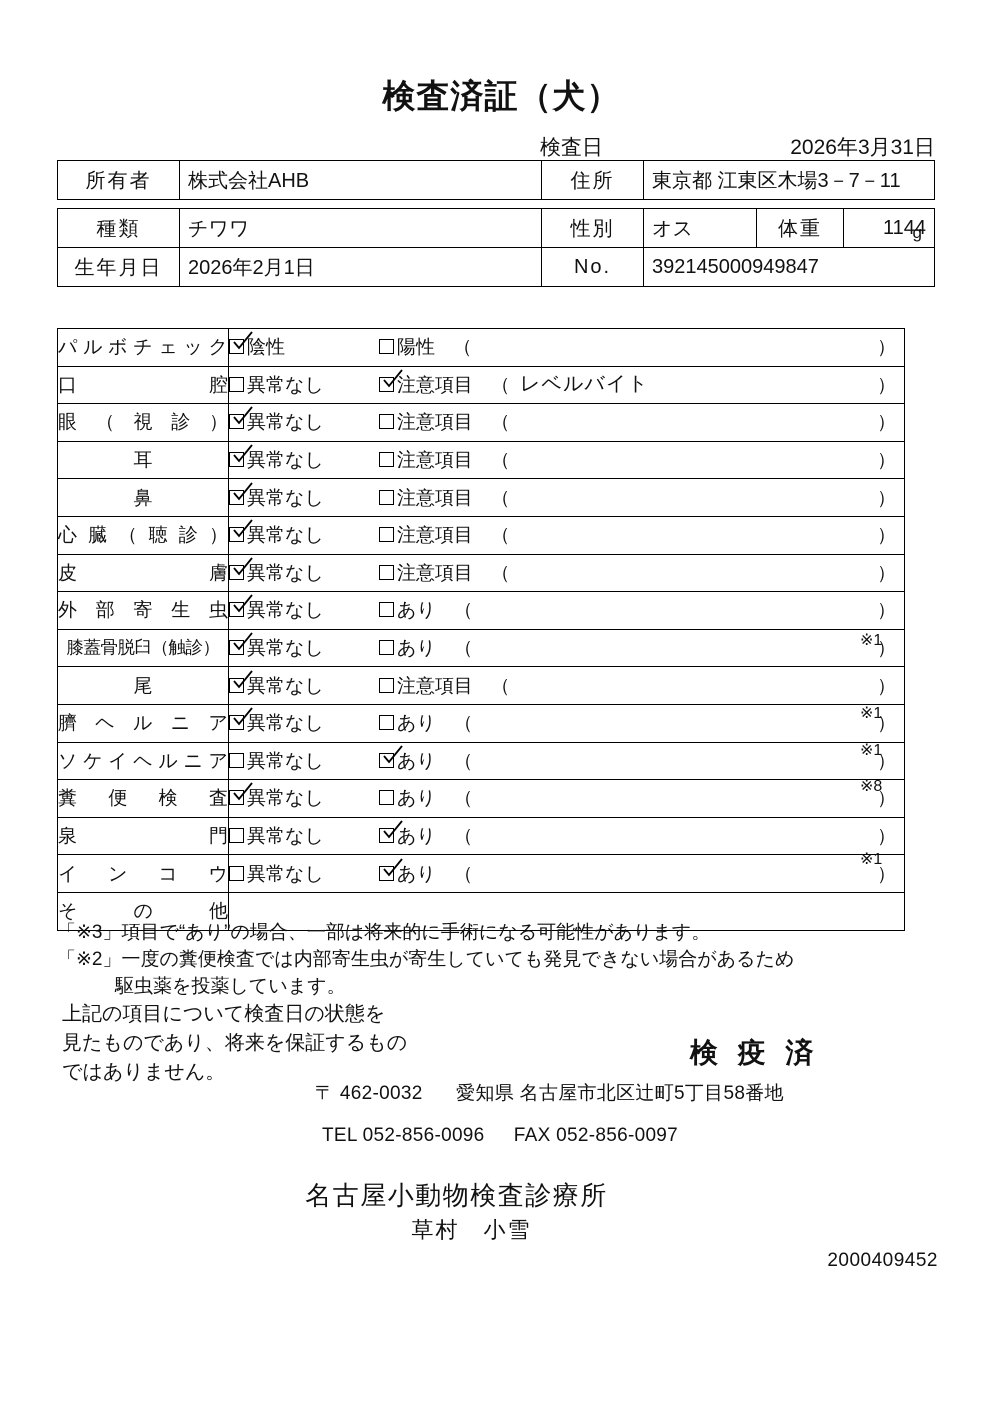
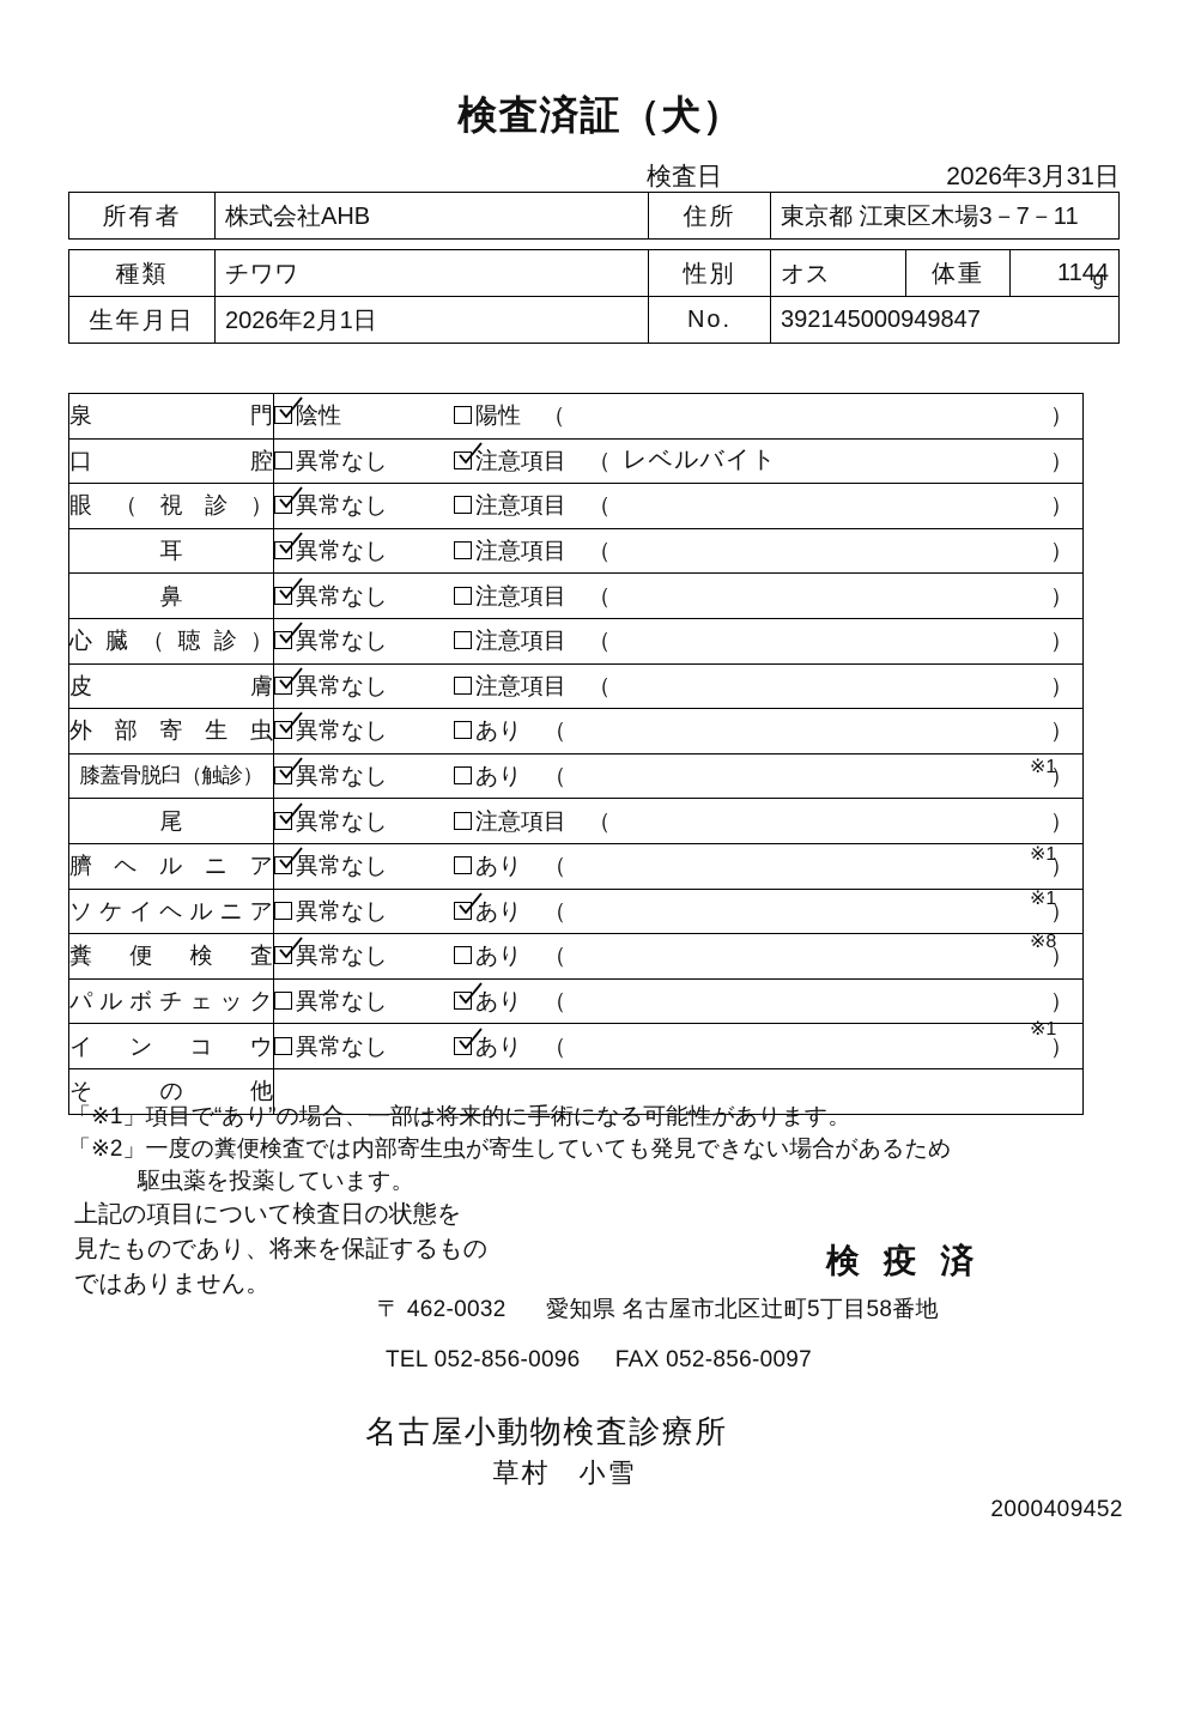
  検査済証（犬）
  検査日
  2026年3月31日
  所有者	株式会社AHB	住所	東京都 江東区木場3－7－11
  種類	チワワ	性別	オス	体重	1144 g
  生年月日	2026年2月1日	No.	392145000949847
- パルボチェック	陰性 陽性 （ ）
+ 泉 門	陰性 陽性 （ ）
  口 腔	異常なし 注意項目 （ レベルバイト ）
  眼（視診）	異常なし 注意項目 （ ）
  耳	異常なし 注意項目 （ ）
  鼻	異常なし 注意項目 （ ）
  心臓（聴診）	異常なし 注意項目 （ ）
  皮 膚	異常なし 注意項目 （ ）
  外部寄生虫	異常なし あり （ ）
  膝蓋骨脱臼（触診）	異常なし あり （ ）
  尾	異常なし 注意項目 （ ）
  臍ヘルニア	異常なし あり （ ）
  ソケイヘルニア	異常なし あり （ ）
  糞便検査	異常なし あり （ ）
- 泉 門	異常なし あり （ ）
+ パルボチェック	異常なし あり （ ）
  インコウ	異常なし あり （ ）
  そ の 他
- 「※3」項目で“あり”の場合、一部は将来的に手術になる可能性があります。
+ 「※1」項目で“あり”の場合、一部は将来的に手術になる可能性があります。
  「※2」一度の糞便検査では内部寄生虫が寄生していても発見できない場合があるため
  駆虫薬を投薬しています。
  上記の項目について検査日の状態を
  見たものであり、将来を保証するもの
  ではありません。
  検 疫 済
  〒 462-0032 愛知県 名古屋市北区辻町5丁目58番地
  TEL 052-856-0096 FAX 052-856-0097
  名古屋小動物検査診療所
  草村 小雪
  2000409452
  ※1
  ※1
  ※1
  ※8
  ※1
